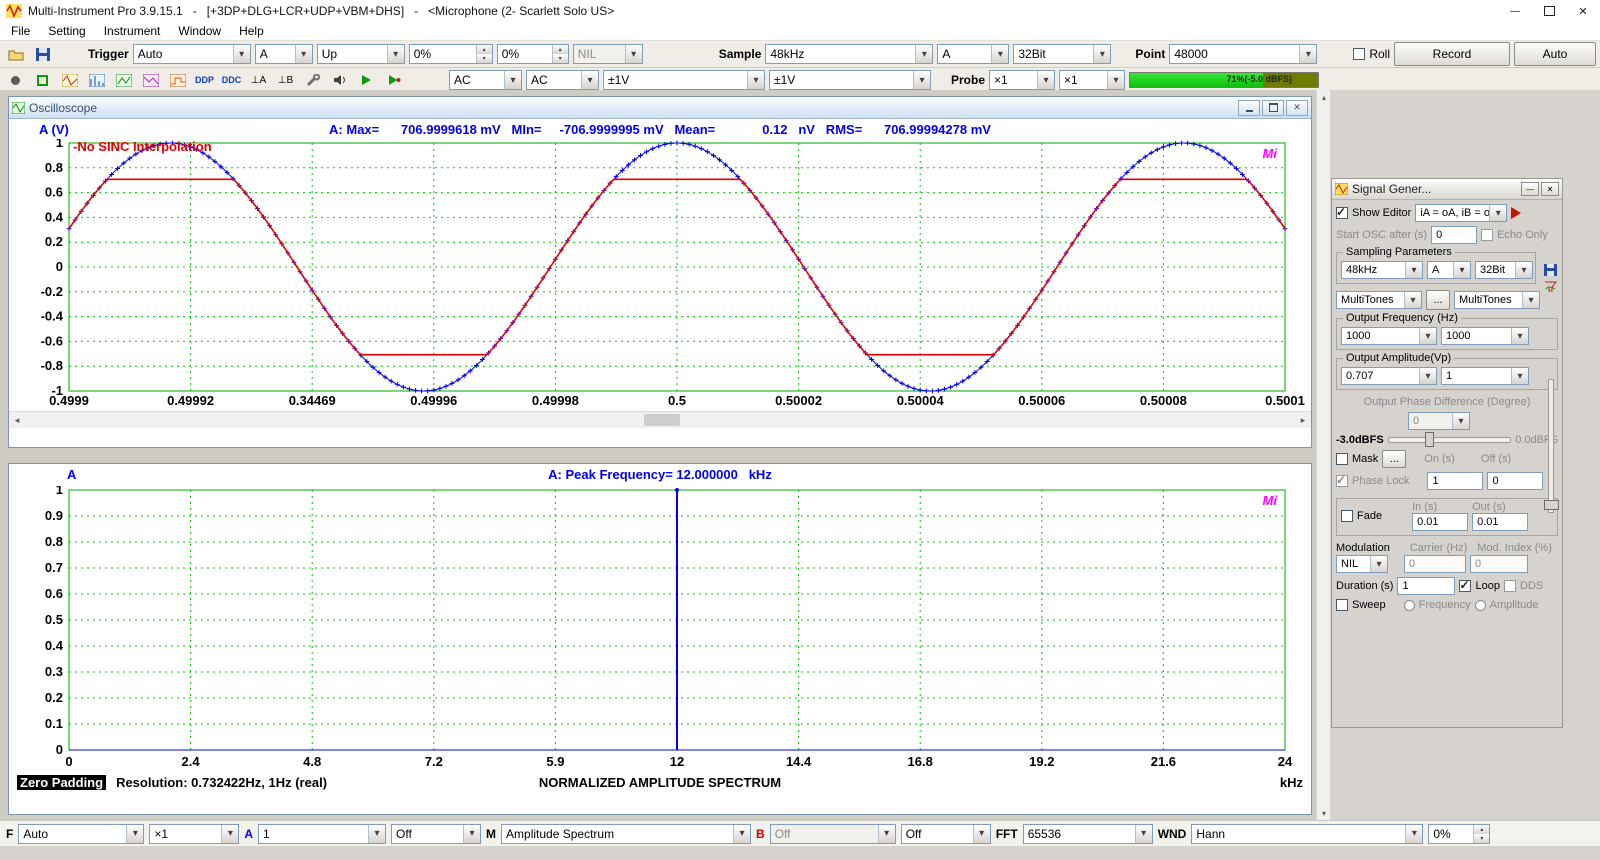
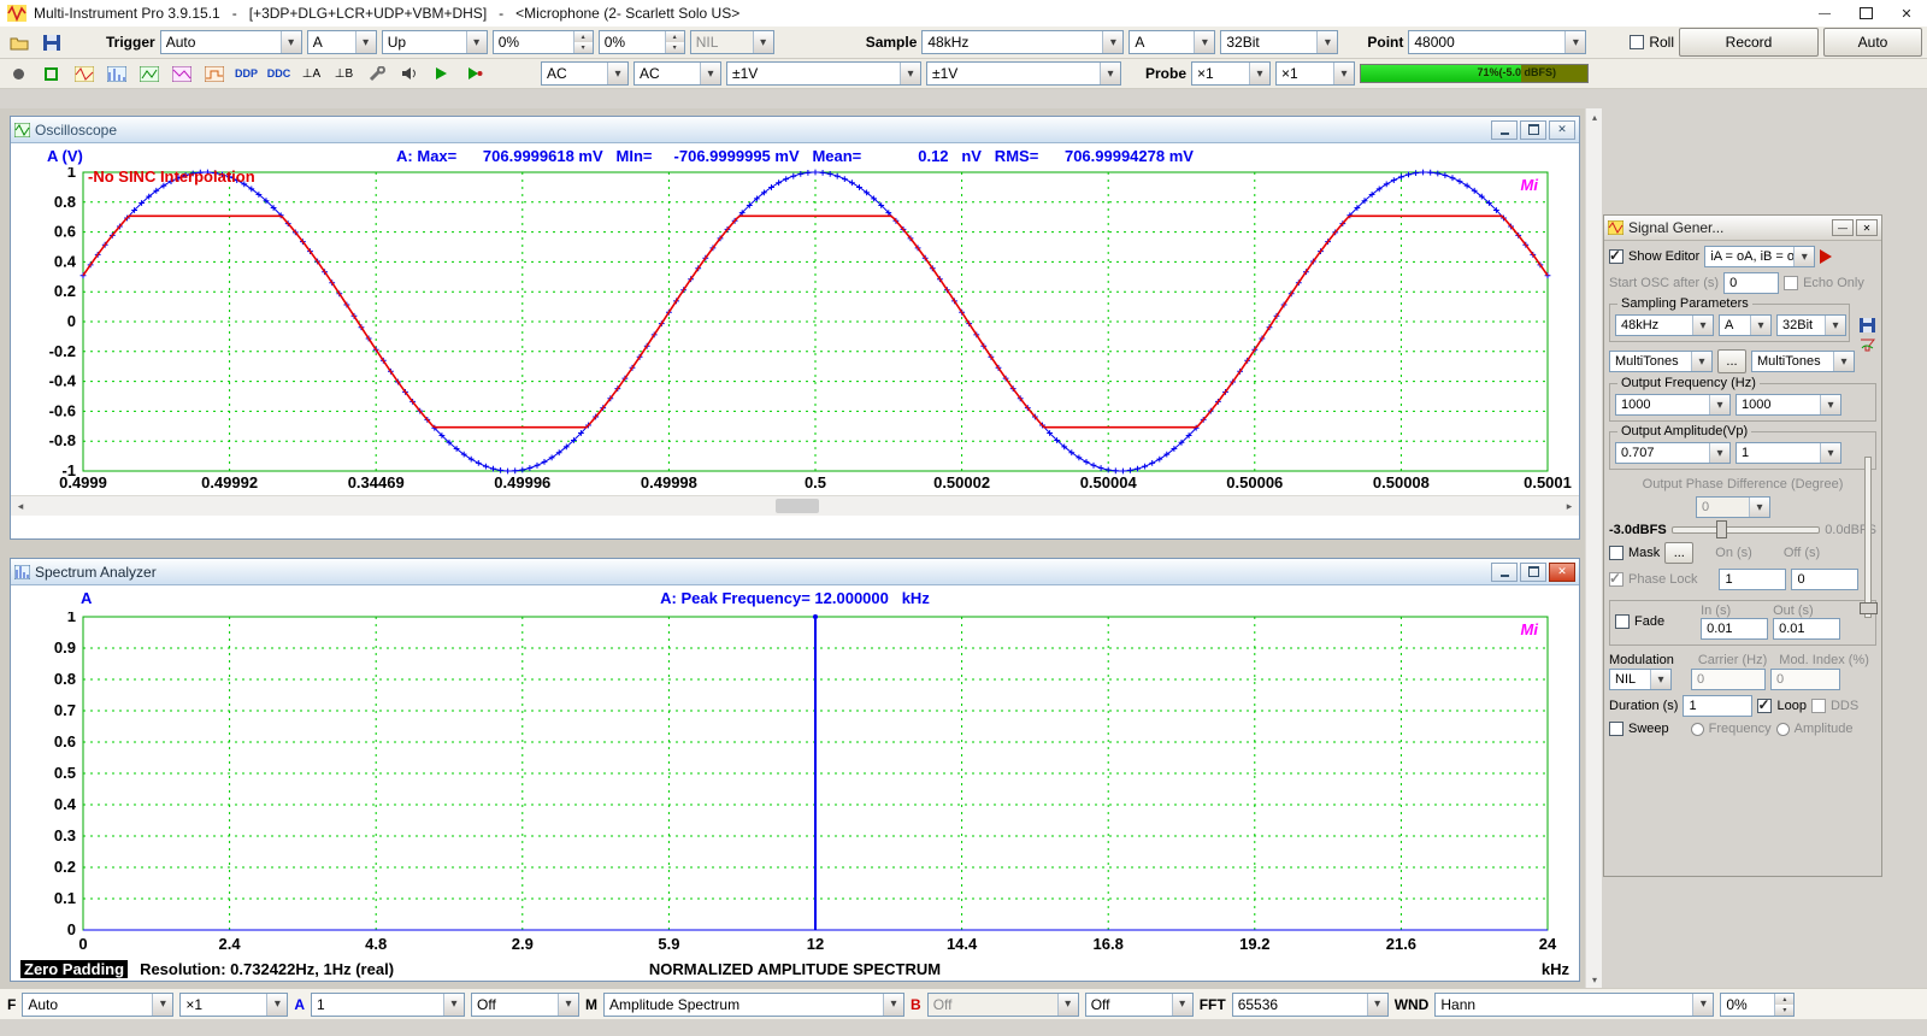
  Multi-Instrument Pro 3.9.15.1 - [+3DP+DLG+LCR+UDP+VBM+DHS] - <Microphone (2- Scarlett Solo US>
- File
- Setting
- Instrument
- Window
- Help
  Trigger
  Auto
  A
  Up
  0%
  0%
  NIL
  Sample
  48kHz
  A
  32Bit
  Point
  48000
  Roll
  Record
  Auto
  DDP
  DDC
  ⊥A
  ⊥B
  AC
  AC
  ±1V
  ±1V
  Probe
  ×1
  ×1
  71%(-5.0 dBFS)
  Oscilloscope
  A (V)
  A: Max= 706.9999618 mV MIn= -706.9999995 mV Mean= 0.12 nV RMS= 706.99994278 mV
  0.4999
  0.49992
  0.34469
  0.49996
  0.49998
  0.5
  0.50002
  0.50004
  0.50006
  0.50008
  0.5001
  1
  0.8
  0.6
  0.4
  0.2
  0
  -0.2
  -0.4
  -0.6
  -0.8
  -1
  Mi
  -No SINC Interpolation
+ Spectrum Analyzer
  A
  A: Peak Frequency= 12.000000 kHz
  0
  2.4
  4.8
- 7.2
+ 2.9
  5.9
  12
  14.4
  16.8
  19.2
  21.6
  24
  1
  0.9
  0.8
  0.7
  0.6
  0.5
  0.4
  0.3
  0.2
  0.1
  0
  Mi
  Zero Padding
  Resolution: 0.732422Hz, 1Hz (real)
  NORMALIZED AMPLITUDE SPECTRUM
  kHz
  Signal Gener...
  —
  ✕
  Show Editor
  iA = oA, iB = o
  Start OSC after (s)
  0
  Echo Only
  Sampling Parameters
  48kHz
  A
  32Bit
  MultiTones
  ...
  MultiTones
  Output Frequency (Hz)
  1000
  1000
  Output Amplitude(Vp)
  0.707
  1
  Output Phase Difference (Degree)
  0
  -3.0dBFS
  0.0dBS
  Mask
  ...
  On (s)
  Off (s)
  Phase Lock
  1
  0
  Fade
  In (s)
  0.01
  Out (s)
  0.01
  Modulation
  Carrier (Hz)
  Mod. Index (%)
  NIL
  0
  0
  Duration (s)
  1
  Loop
  DDS
  Sweep
  Frequency
  Amplitude
  F
  Auto
  ×1
  A
  1
  Off
  M
  Amplitude Spectrum
  B
  Off
  Off
  FFT
  65536
  WND
  Hann
  0%
